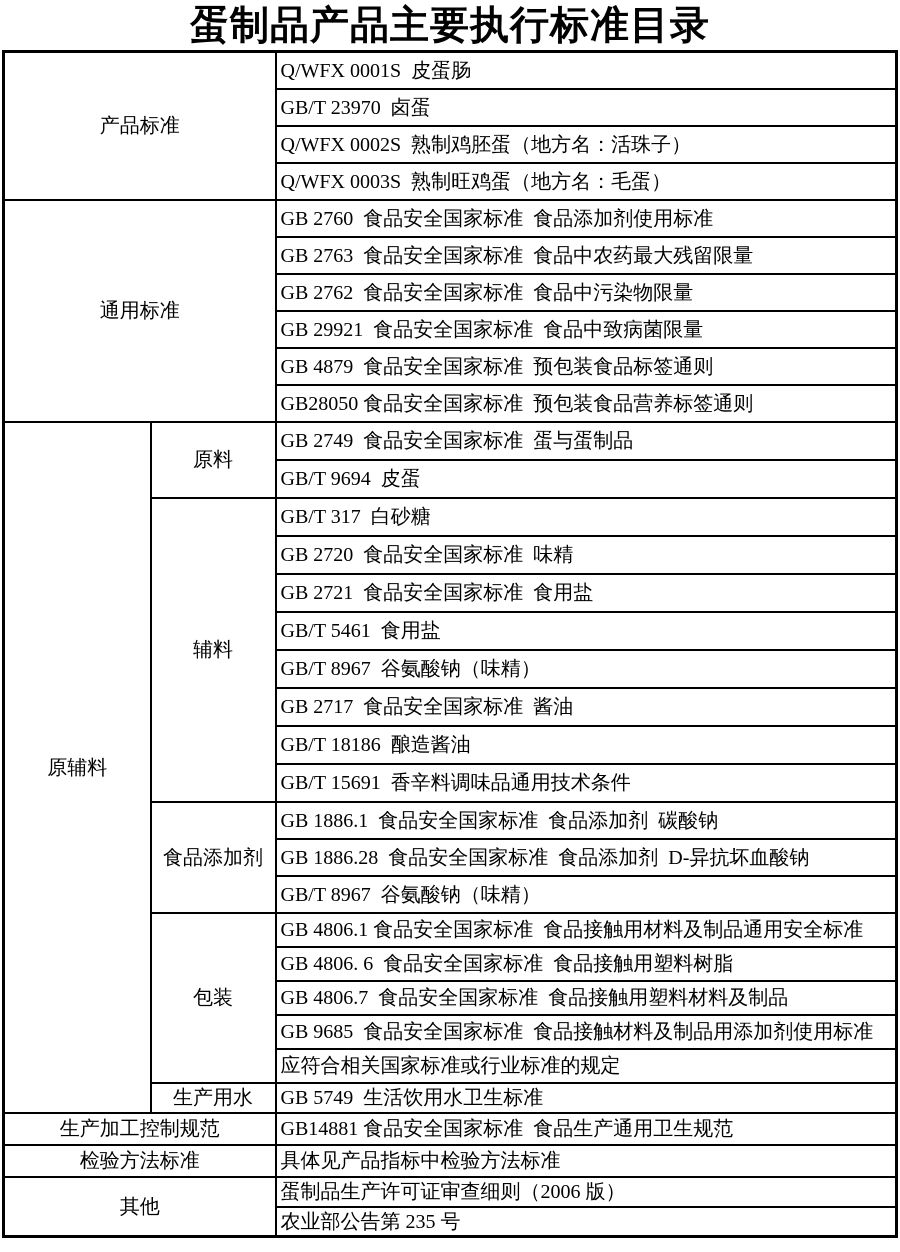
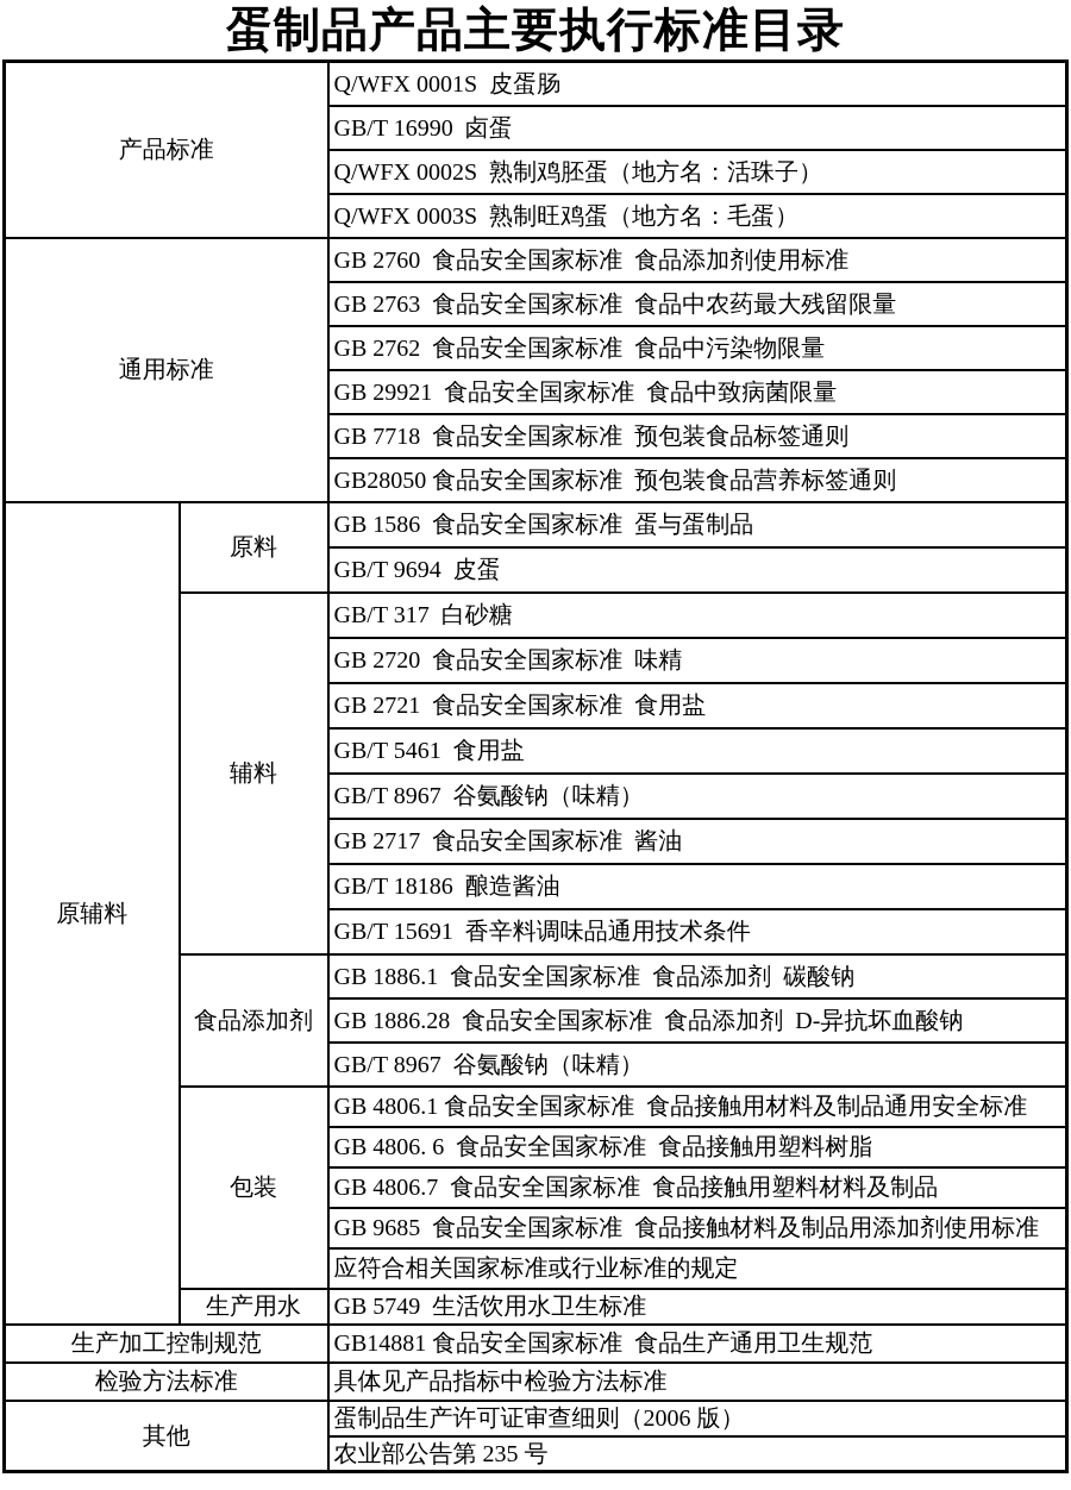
  蛋制品产品主要执行标准目录
  产品标准	Q/WFX 0001S 皮蛋肠
- GB/T 23970 卤蛋
+ GB/T 16990 卤蛋
  Q/WFX 0002S 熟制鸡胚蛋（地方名：活珠子）
  Q/WFX 0003S 熟制旺鸡蛋（地方名：毛蛋）
  通用标准	GB 2760 食品安全国家标准 食品添加剂使用标准
  GB 2763 食品安全国家标准 食品中农药最大残留限量
  GB 2762 食品安全国家标准 食品中污染物限量
  GB 29921 食品安全国家标准 食品中致病菌限量
- GB 4879 食品安全国家标准 预包装食品标签通则
+ GB 7718 食品安全国家标准 预包装食品标签通则
  GB28050 食品安全国家标准 预包装食品营养标签通则
- 原辅料	原料	GB 2749 食品安全国家标准 蛋与蛋制品
+ 原辅料	原料	GB 1586 食品安全国家标准 蛋与蛋制品
  GB/T 9694 皮蛋
  辅料	GB/T 317 白砂糖
  GB 2720 食品安全国家标准 味精
  GB 2721 食品安全国家标准 食用盐
  GB/T 5461 食用盐
  GB/T 8967 谷氨酸钠（味精）
  GB 2717 食品安全国家标准 酱油
  GB/T 18186 酿造酱油
  GB/T 15691 香辛料调味品通用技术条件
  食品添加剂	GB 1886.1 食品安全国家标准 食品添加剂 碳酸钠
  GB 1886.28 食品安全国家标准 食品添加剂 D-异抗坏血酸钠
  GB/T 8967 谷氨酸钠（味精）
  包装	GB 4806.1 食品安全国家标准 食品接触用材料及制品通用安全标准
  GB 4806. 6 食品安全国家标准 食品接触用塑料树脂
  GB 4806.7 食品安全国家标准 食品接触用塑料材料及制品
  GB 9685 食品安全国家标准 食品接触材料及制品用添加剂使用标准
  应符合相关国家标准或行业标准的规定
  生产用水	GB 5749 生活饮用水卫生标准
  生产加工控制规范	GB14881 食品安全国家标准 食品生产通用卫生规范
  检验方法标准	具体见产品指标中检验方法标准
  其他	蛋制品生产许可证审查细则（2006 版）
  农业部公告第 235 号
